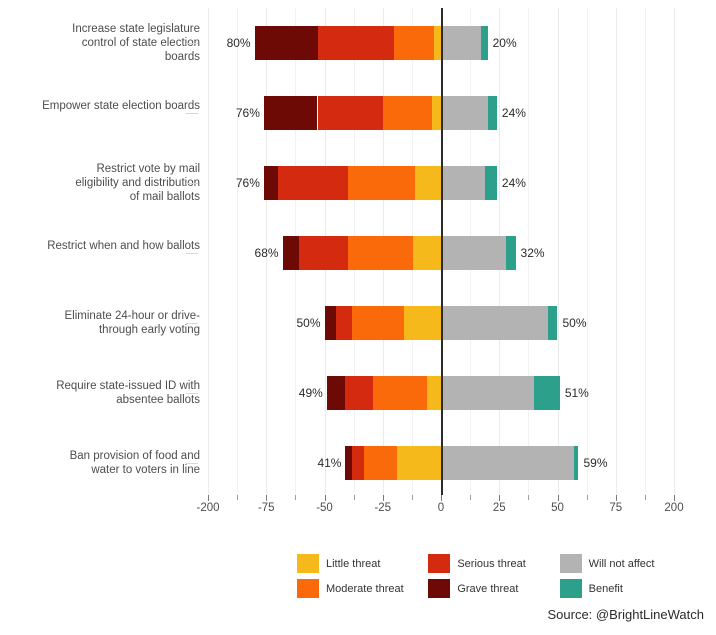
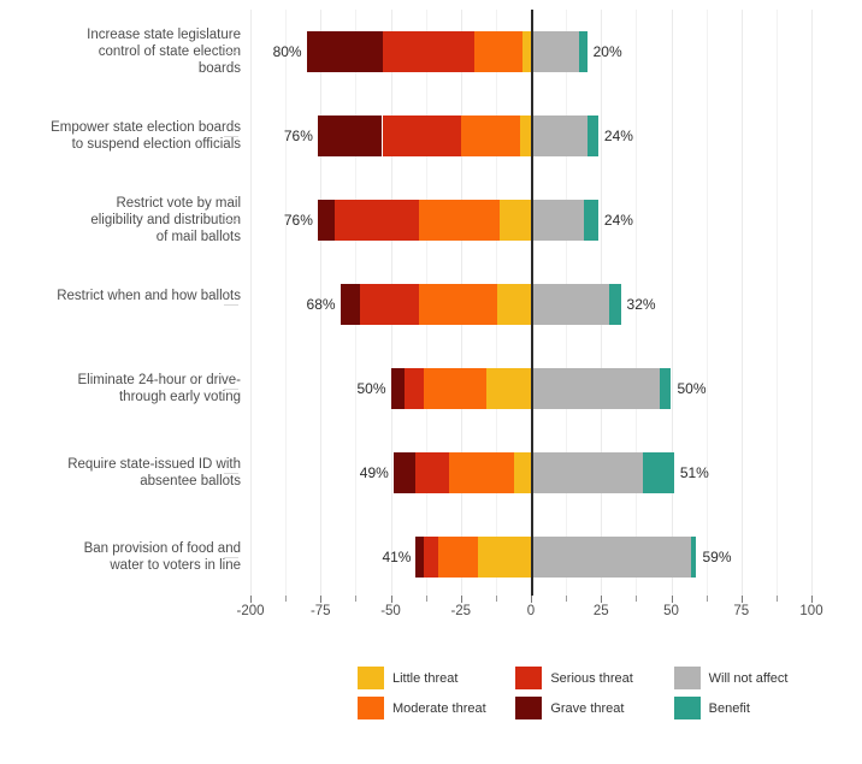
  Increase state legislature
  control of state elect
  boards
  Empower state election boards
+ to suspend election officials
  Restrict vote by mail
  eligibility and distribut
  of mail ballots
  Restrict when and how ballots
  Eliminate 24-hour or drive-
  through early voting
  Require state-issued ID with
  absentee ballots
  Ban provision of food and
  water to voters in line
  80%
  20%
  76%
  24%
  76%
  24%
  68%
  32%
  50%
  50%
  49%
  51%
  41%
  59%
  -200
  -75
  -50
  -25
  0
  25
  50
  75
- 200
+ 100
  Little threat
  Serious threat
  Will not affect
  Moderate threat
  Grave threat
  Benefit
- Source: @BrightLineWatch
